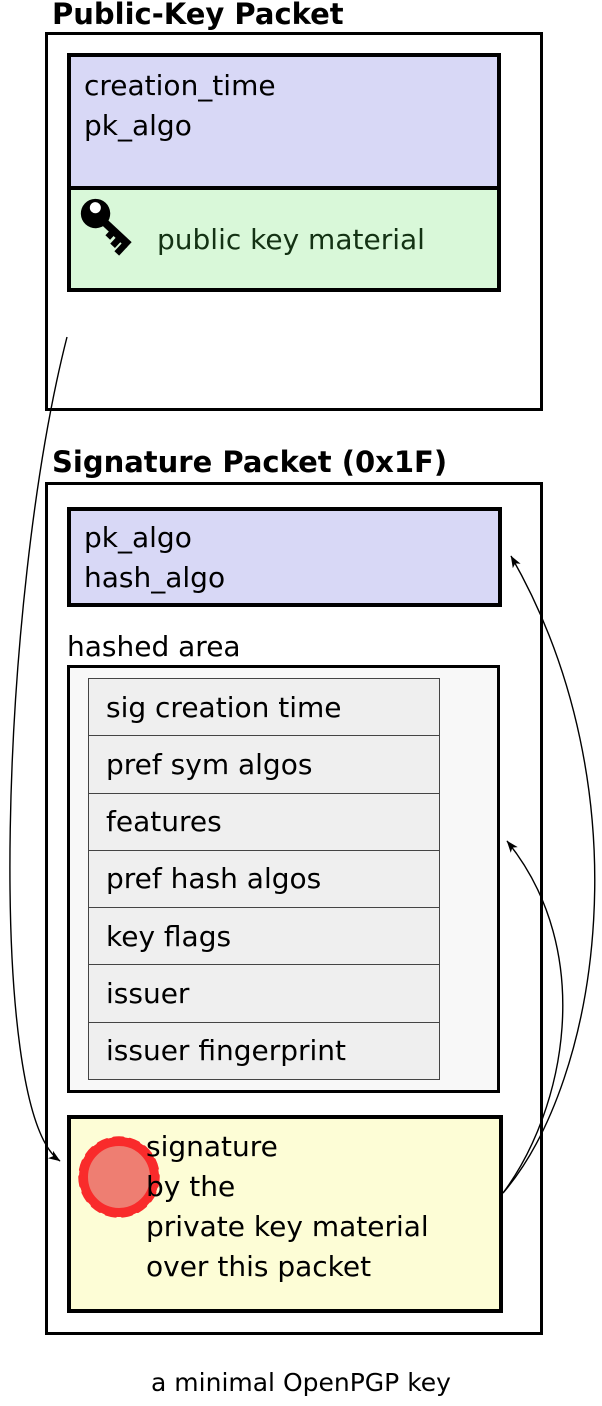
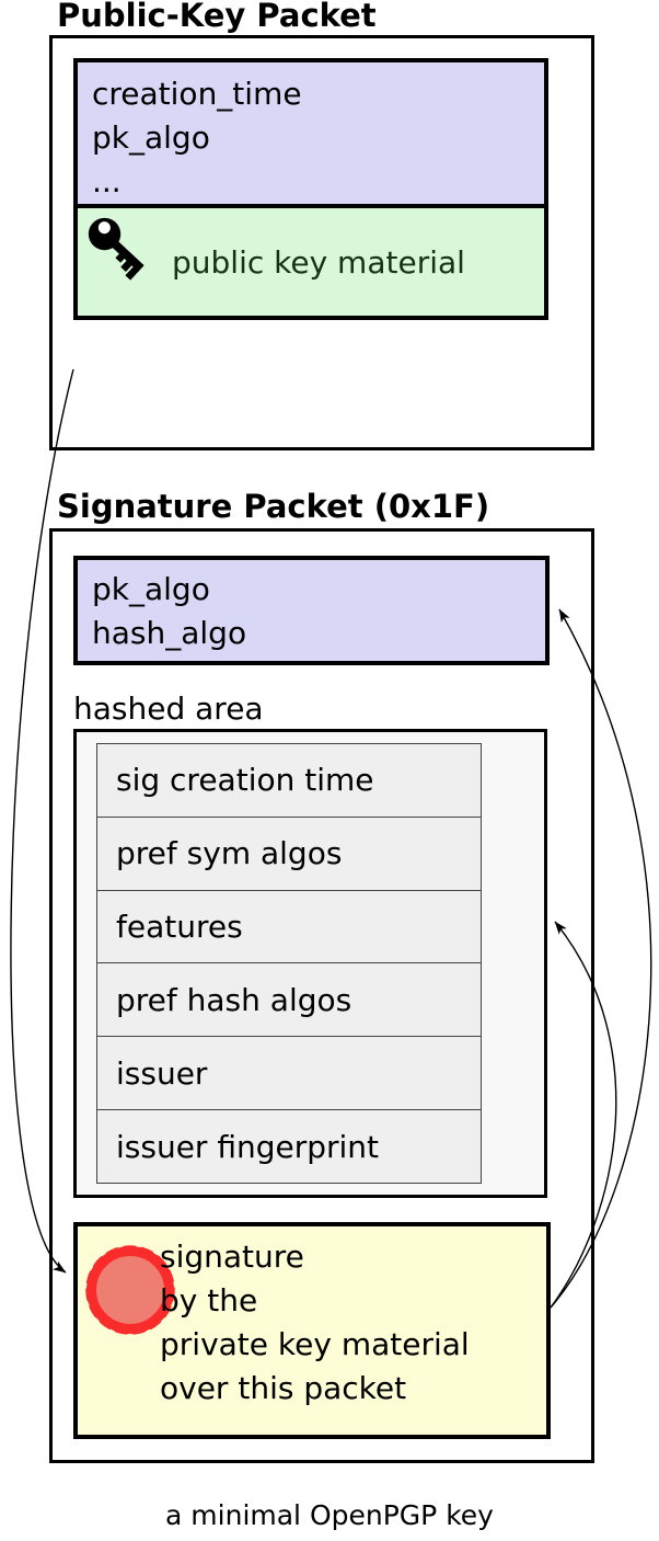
  Public-Key Packet
  creation_time
  pk_algo
+ ...
  public key material
  Signature Packet (0x1F)
  pk_algo
  hash_algo
  hashed area
  sig creation time
  pref sym algos
  features
  pref hash algos
- key flags
  issuer
  issuer fingerprint
  signature
  by the
  private key material
  over this packet
  a minimal OpenPGP key
